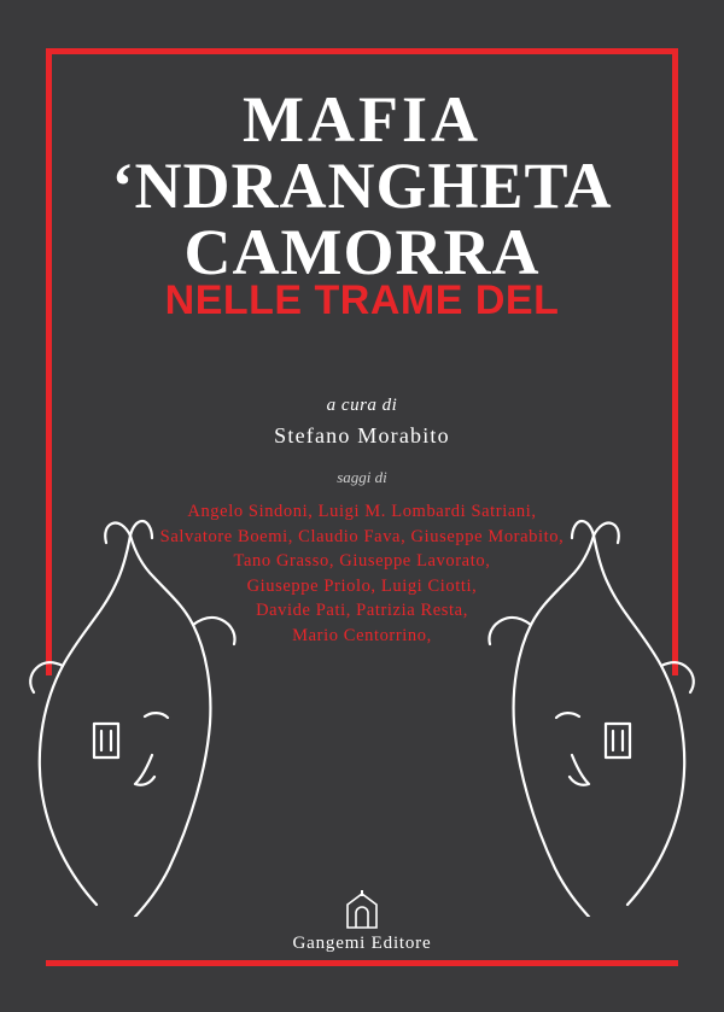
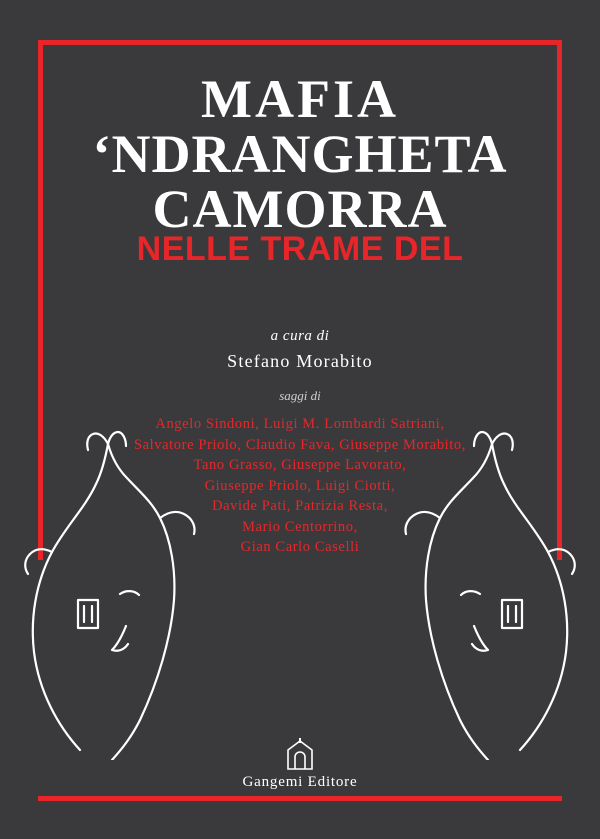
  MAFIA
  ‘NDRANGHETA
  CAMORRA
  NELLE TRAME DEL
  a cura di
  Stefano Morabito
  saggi di
  Angelo Sindoni, Luigi M. Lombardi Satriani,
- Salvatore Boemi, Claudio Fava, Giuseppe Morabito,
+ Salvatore Priolo, Claudio Fava, Giuseppe Morabito,
  Tano Grasso, Giuseppe Lavorato,
  Giuseppe Priolo, Luigi Ciotti,
  Davide Pati, Patrizia Resta,
  Mario Centorrino,
+ Gian Carlo Caselli
  Gangemi Editore
